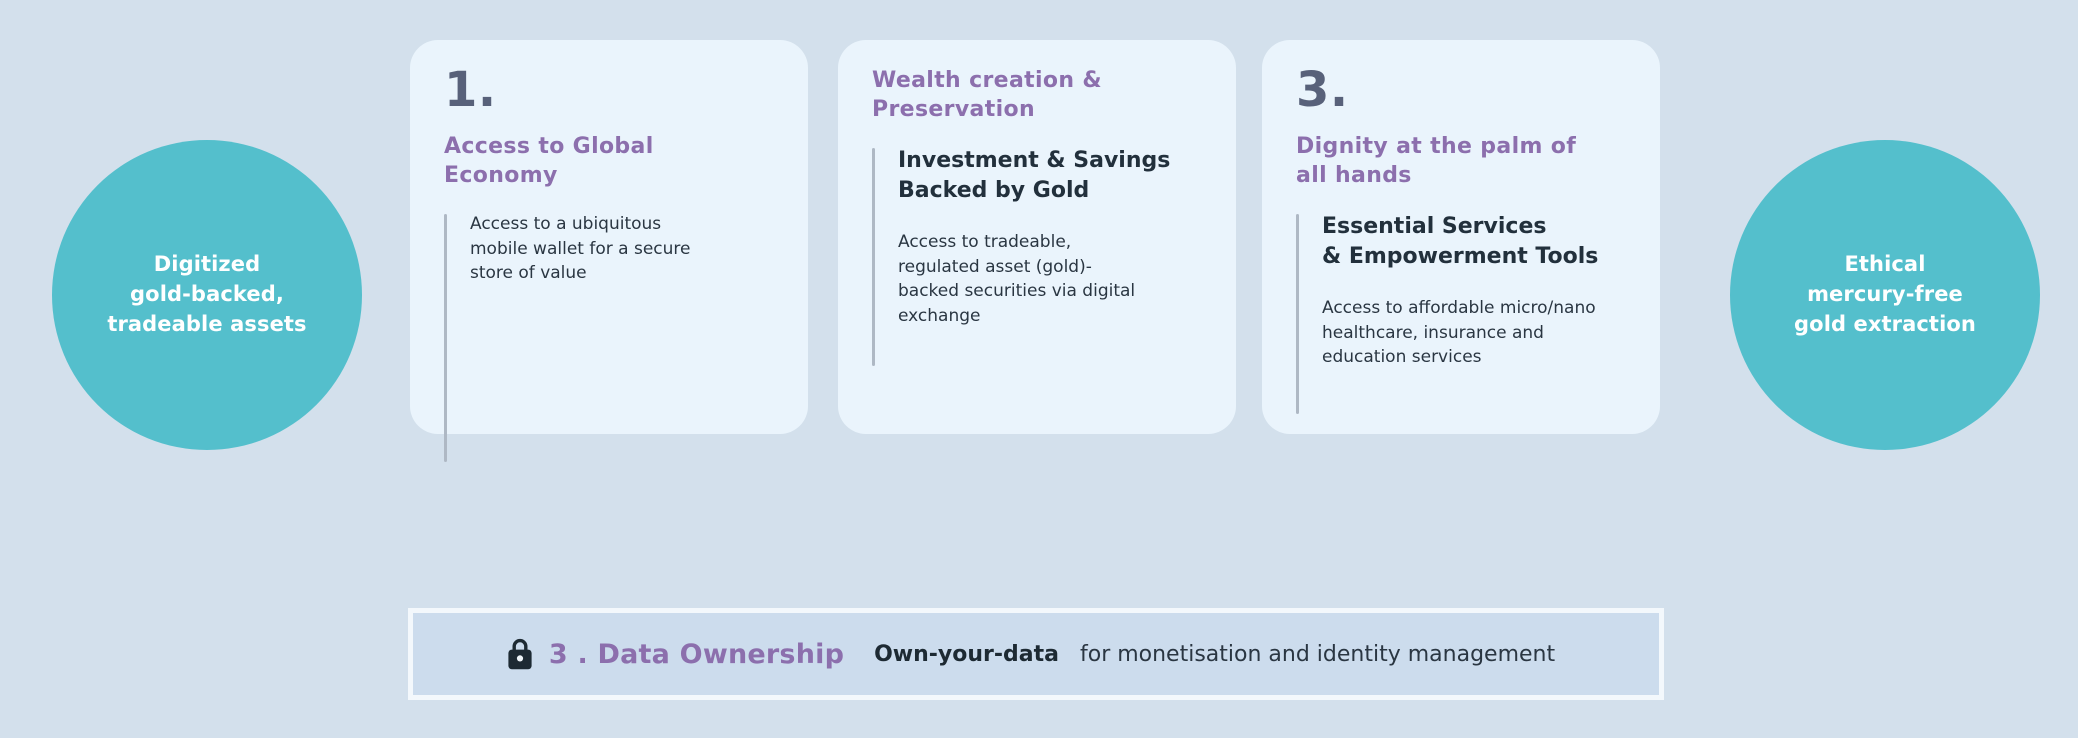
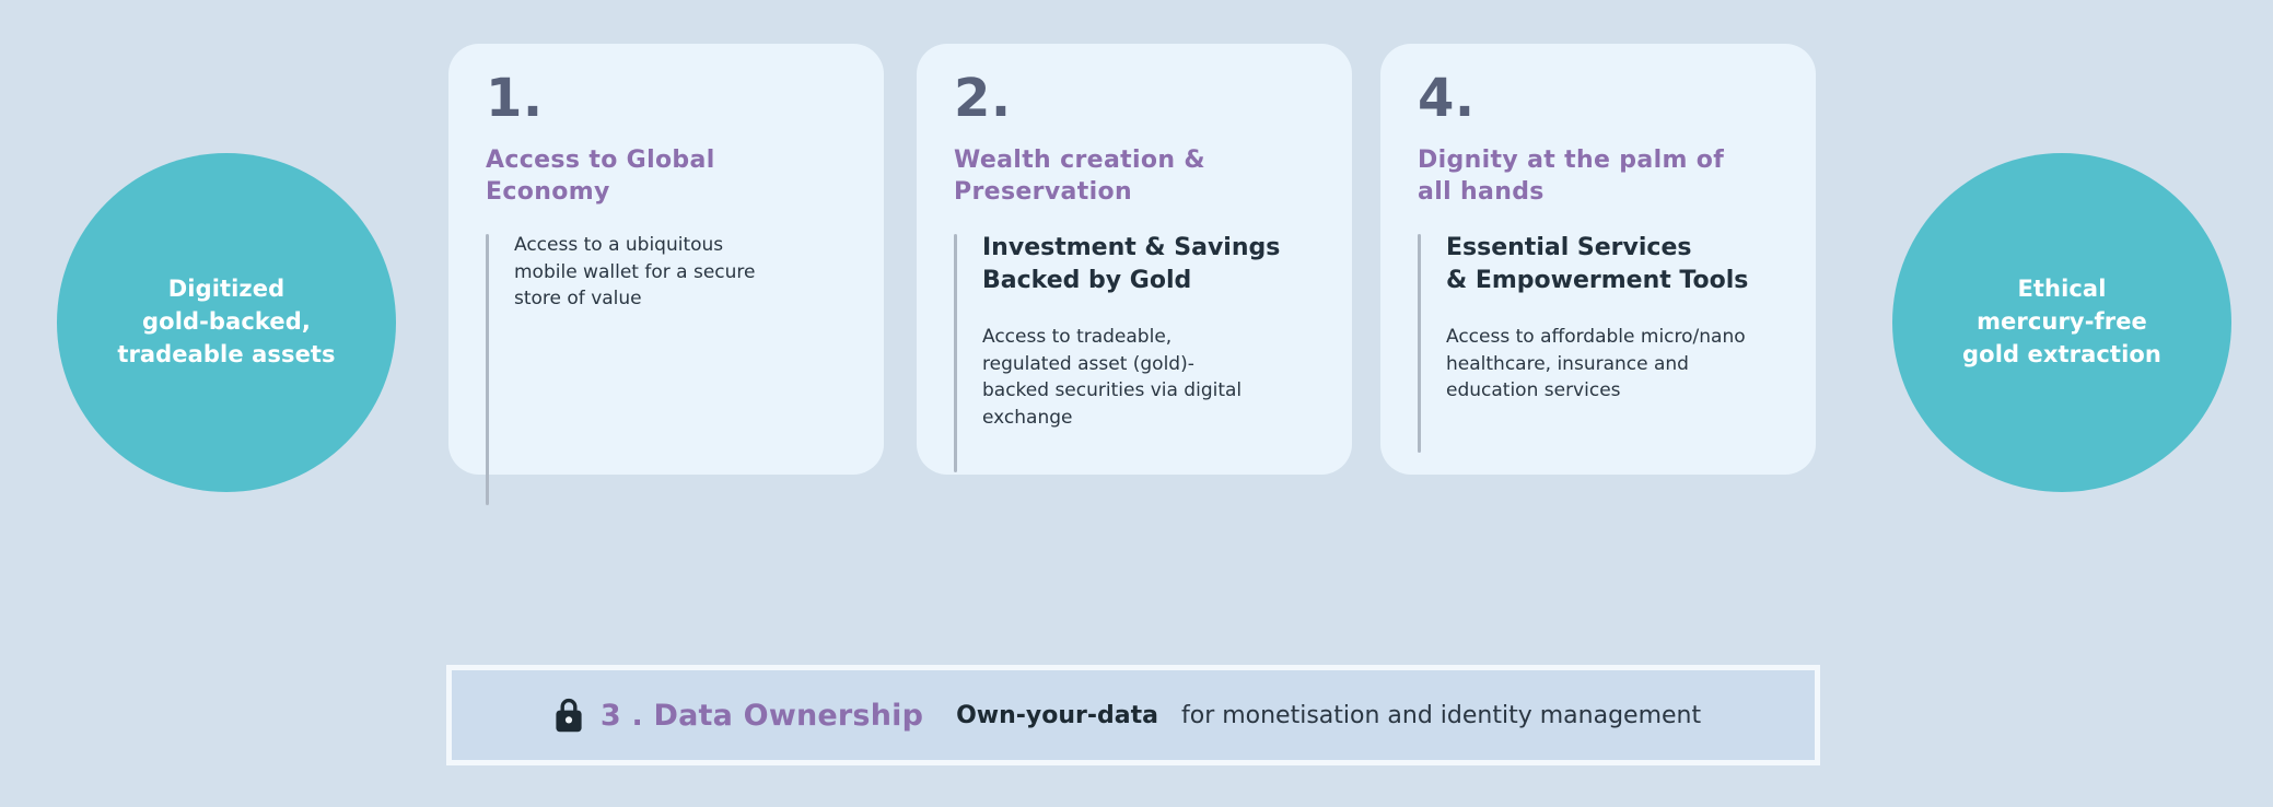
  Digitized
  gold-backed,
  tradeable assets
  1.
  Access to Global
  Economy
  Access to a ubiquitous
  mobile wallet for a secure
  store of value
+ 2.
  Wealth creation &
  Preservation
  Investment & Savings
  Backed by Gold
  Access to tradeable,
  regulated asset (gold)-
  backed securities via digital
  exchange
- 3.
+ 4.
  Dignity at the palm of
  all hands
  Essential Services
  & Empowerment Tools
  Access to affordable micro/nano
  healthcare, insurance and
  education services
  Ethical
  mercury-free
  gold extraction
  3 . Data Ownership
  Own-your-data
  for monetisation and identity management
